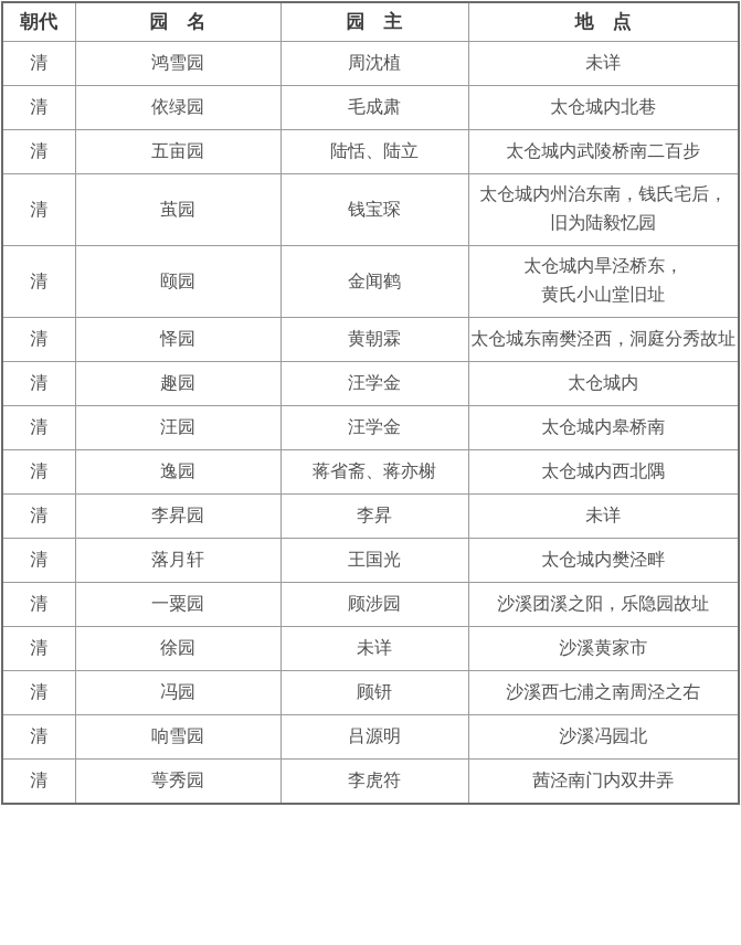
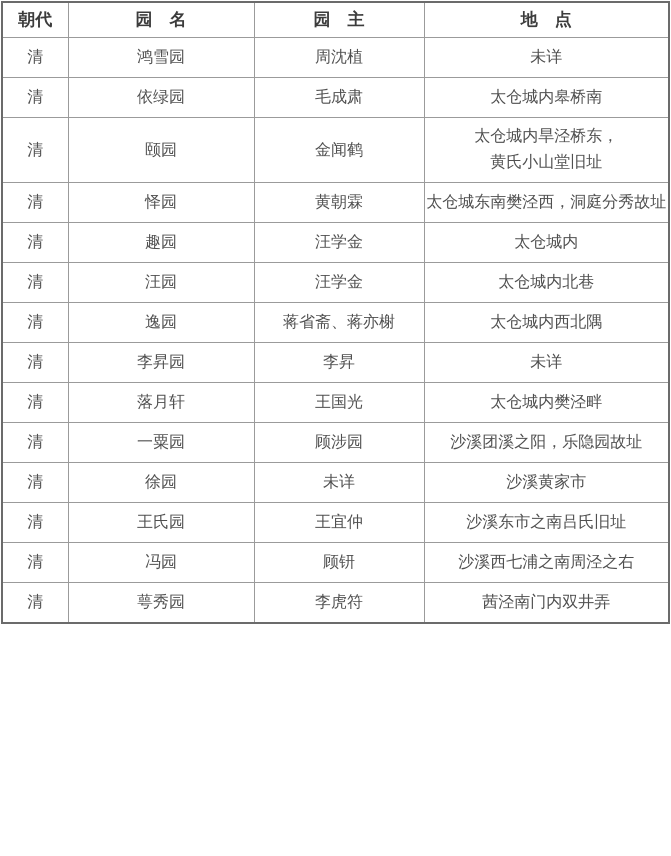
  朝代	园 名	园 主	地 点
  清	鸿雪园	周沈植	未详
- 清	依绿园	毛成肃	太仓城内北巷
+ 清	依绿园	毛成肃	太仓城内皋桥南
- 清	五亩园	陆恬、陆立	太仓城内武陵桥南二百步
- 清	茧园	钱宝琛	太仓城内州治东南，钱氏宅后，旧为陆毅忆园
  清	颐园	金闻鹤	太仓城内旱泾桥东，黄氏小山堂旧址
  清	怿园	黄朝霖	太仓城东南樊泾西，洞庭分秀故址
  清	趣园	汪学金	太仓城内
- 清	汪园	汪学金	太仓城内皋桥南
+ 清	汪园	汪学金	太仓城内北巷
  清	逸园	蒋省斋、蒋亦榭	太仓城内西北隅
  清	李昇园	李昇	未详
  清	落月轩	王国光	太仓城内樊泾畔
  清	一粟园	顾涉园	沙溪团溪之阳，乐隐园故址
  清	徐园	未详	沙溪黄家市
+ 清	王氏园	王宜仲	沙溪东市之南吕氏旧址
  清	冯园	顾钘	沙溪西七浦之南周泾之右
- 清	响雪园	吕源明	沙溪冯园北
  清	萼秀园	李虎符	茜泾南门内双井弄
